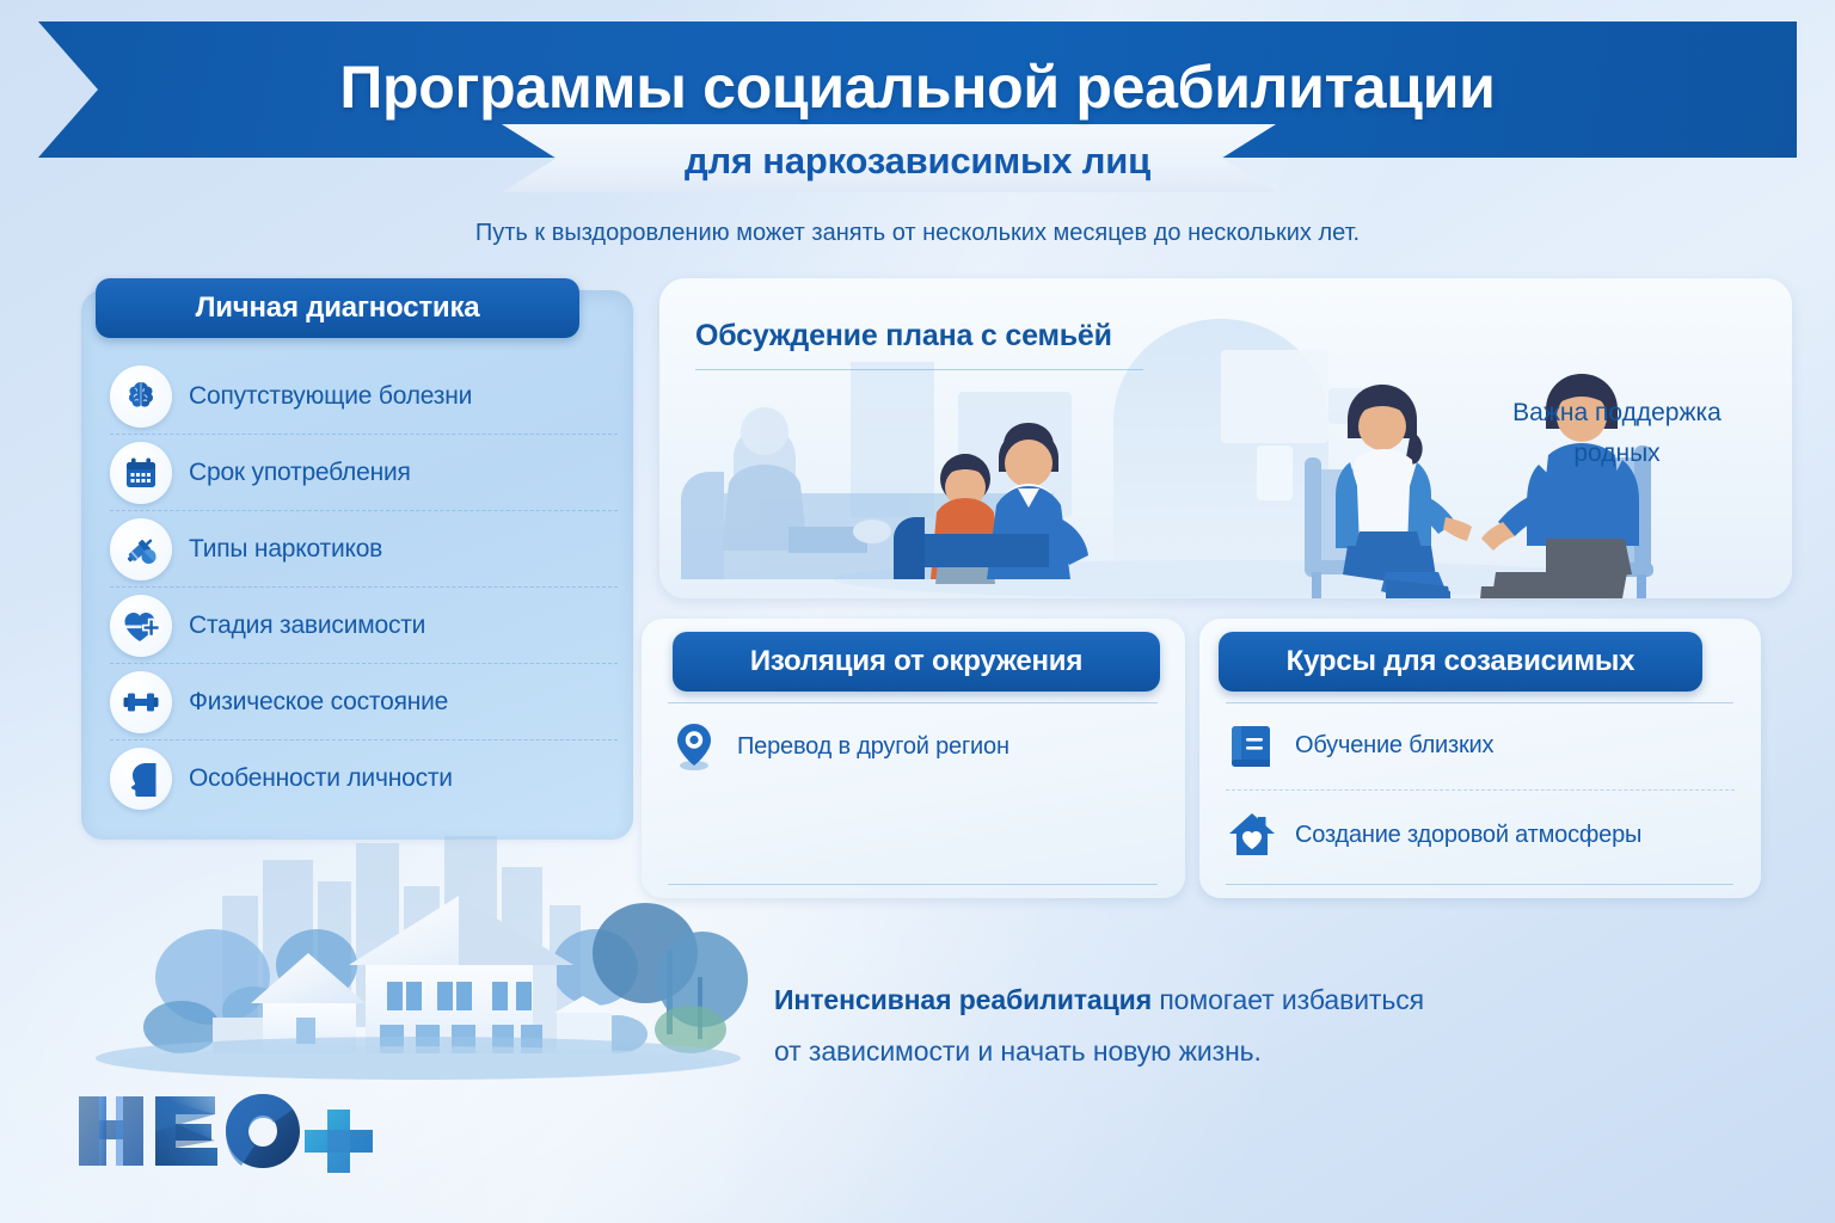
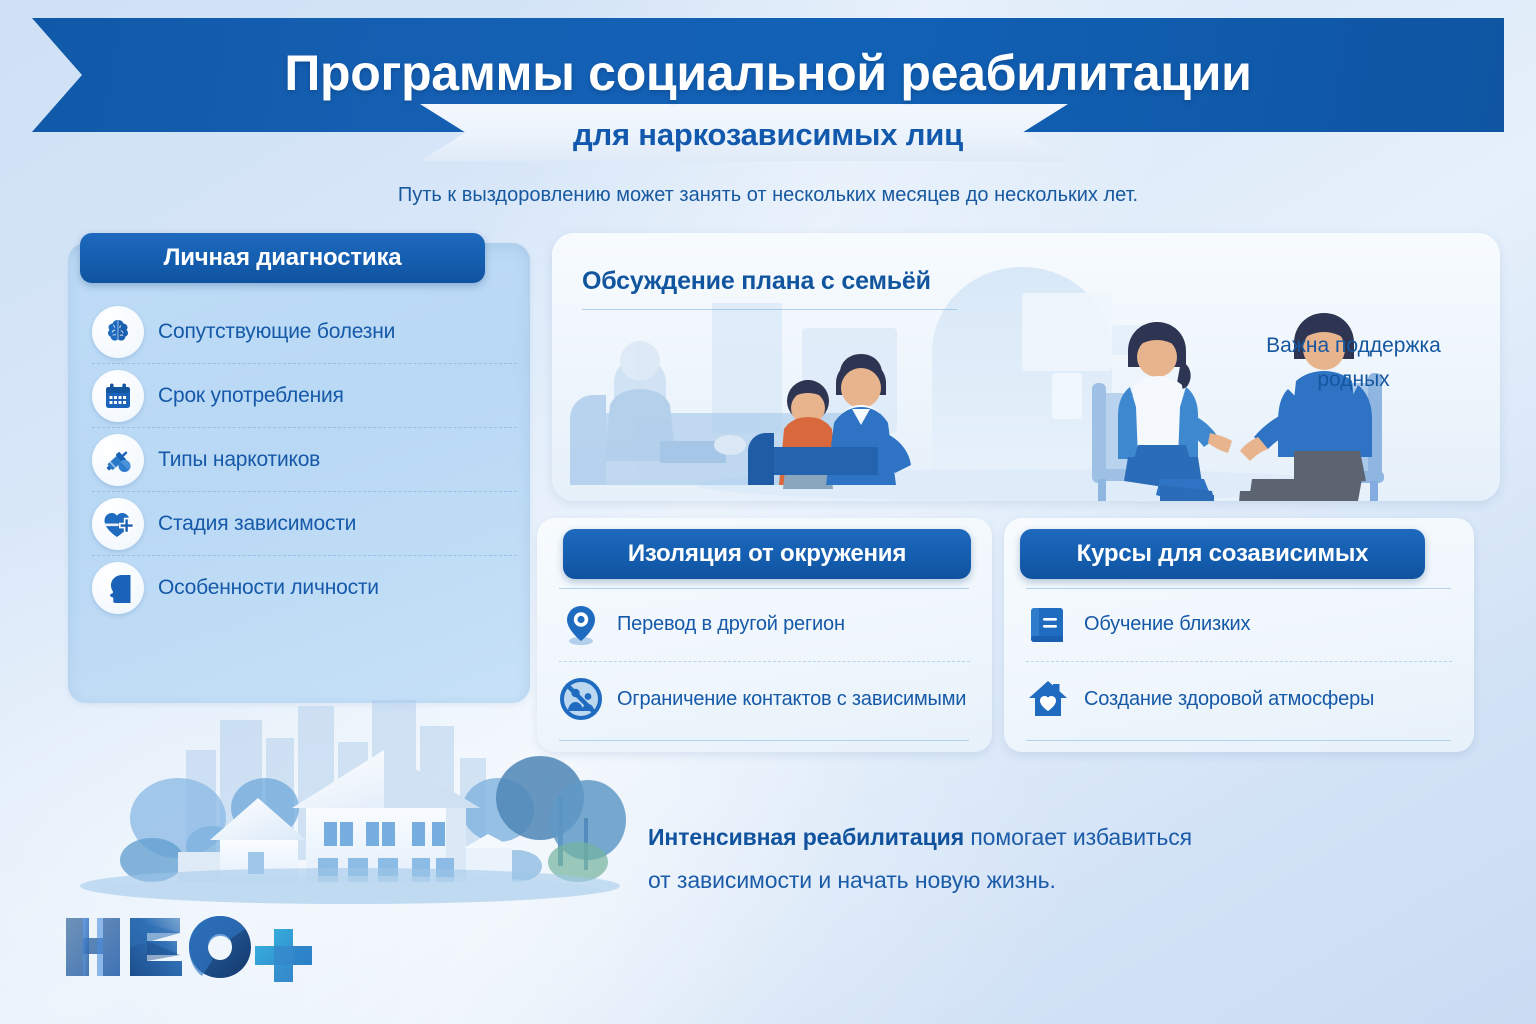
  Программы социальной реабилитации
  для наркозависимых лиц
  Путь к выздоровлению может занять от нескольких месяцев до нескольких лет.
  Личная диагностика
  Сопутствующие болезни
  Срок употребления
  Типы наркотиков
  Стадия зависимости
- Физическое состояние
  Особенности личности
  Обсуждение плана с семьёй
  Важна поддержка родных
  Изоляция от окружения
  Перевод в другой регион
+ Ограничение контактов с зависимыми
  Курсы для созависимых
  Обучение близких
  Создание здоровой атмосферы
  Интенсивная реабилитация помогает избавиться
  от зависимости и начать новую жизнь.
